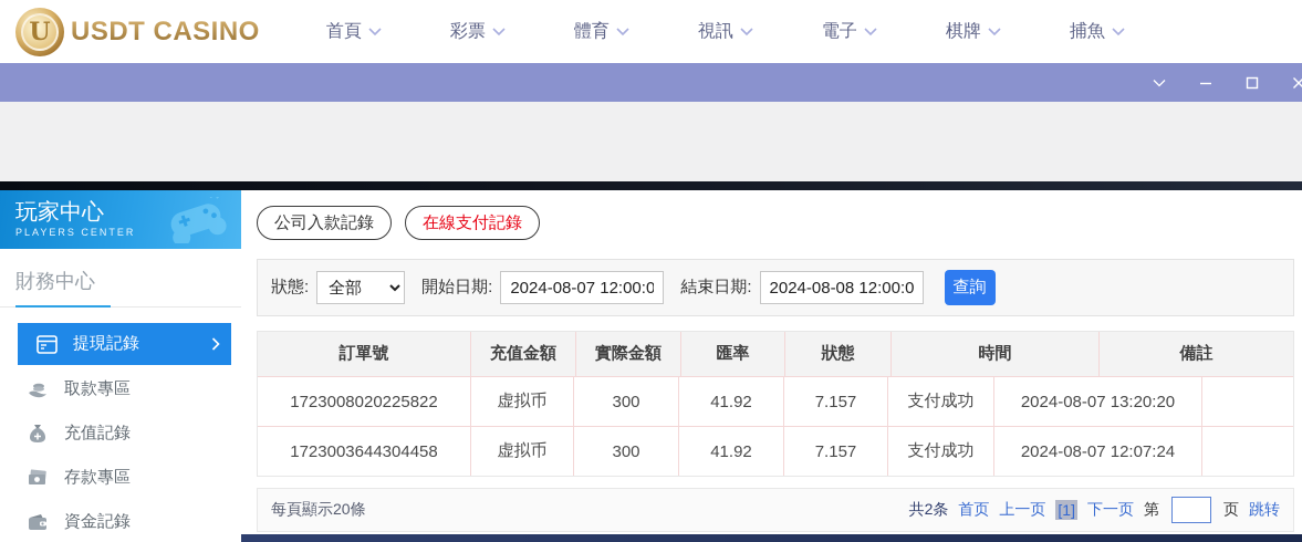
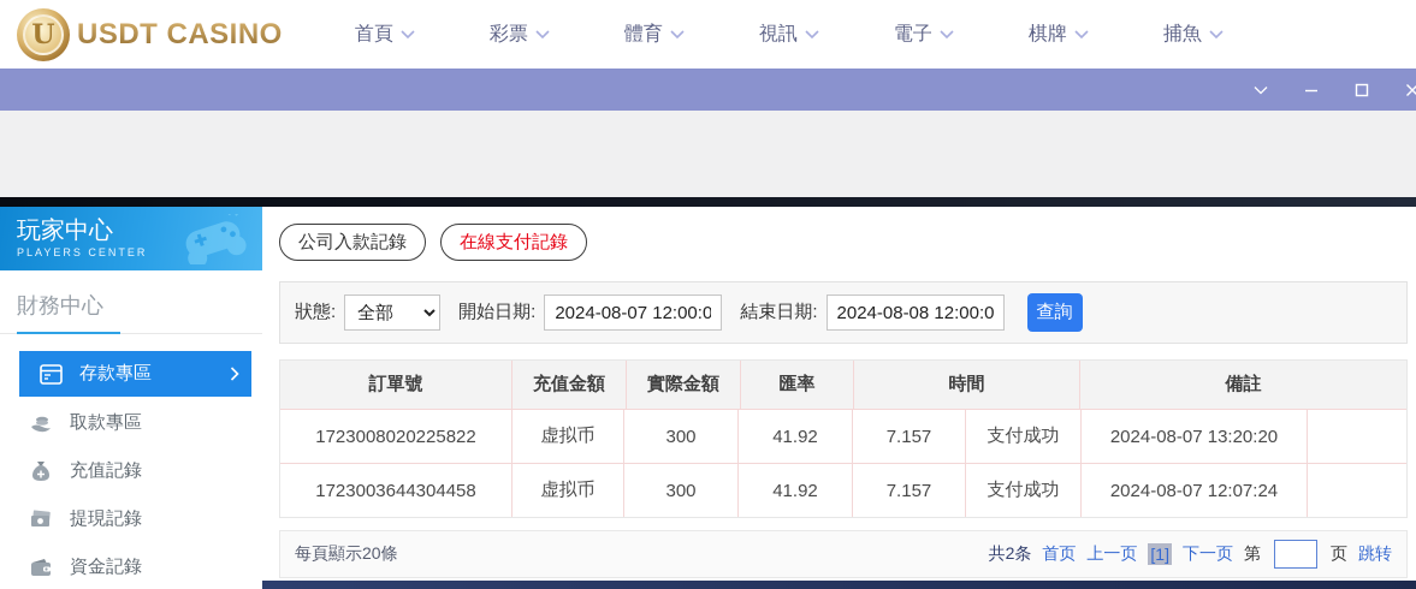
  U
  USDT CASINO
  首頁
  彩票
  體育
  視訊
  電子
  棋牌
  捕魚
  玩家中心
  PLAYERS CENTER
  財務中心
- 提現記錄
+ 存款專區
  取款專區
  充值記錄
- 存款專區
+ 提現記錄
  資金記錄
  公司入款記錄
  在線支付記錄
  狀態:
  全部
  開始日期:
  2024-08-07 12:00:0
  結束日期:
  2024-08-08 12:00:0
  查詢
  訂單號
  充值金額
  實際金額
  匯率
- 狀態
  時間
  備註
  1723008020225822
  虚拟币
  300
  41.92
  7.157
  支付成功
  2024-08-07 13:20:20
  1723003644304458
  虚拟币
  300
  41.92
  7.157
  支付成功
  2024-08-07 12:07:24
  每頁顯示20條
  共2条
  首页
  上一页
  [1]
  下一页
  第
  页
  跳转
